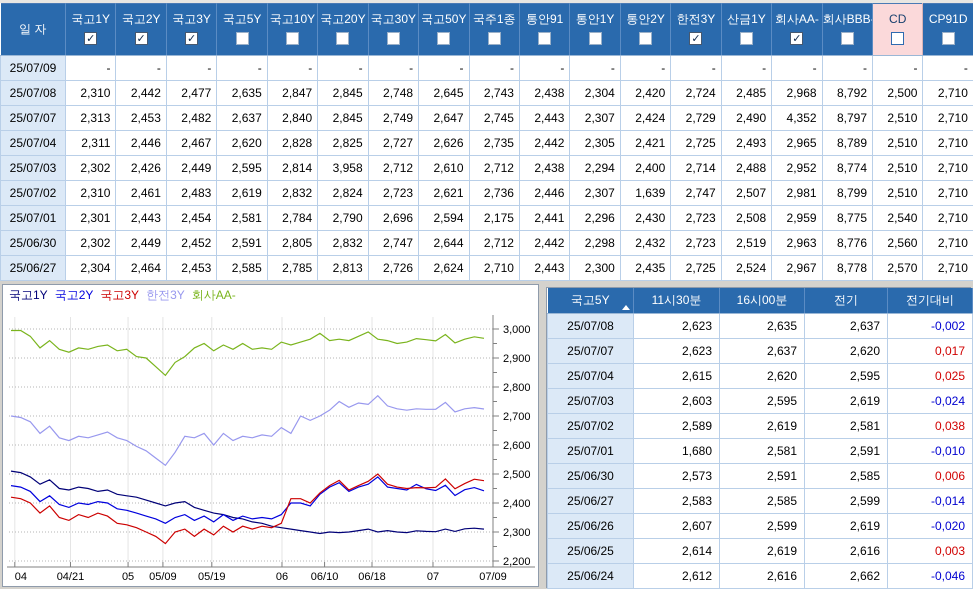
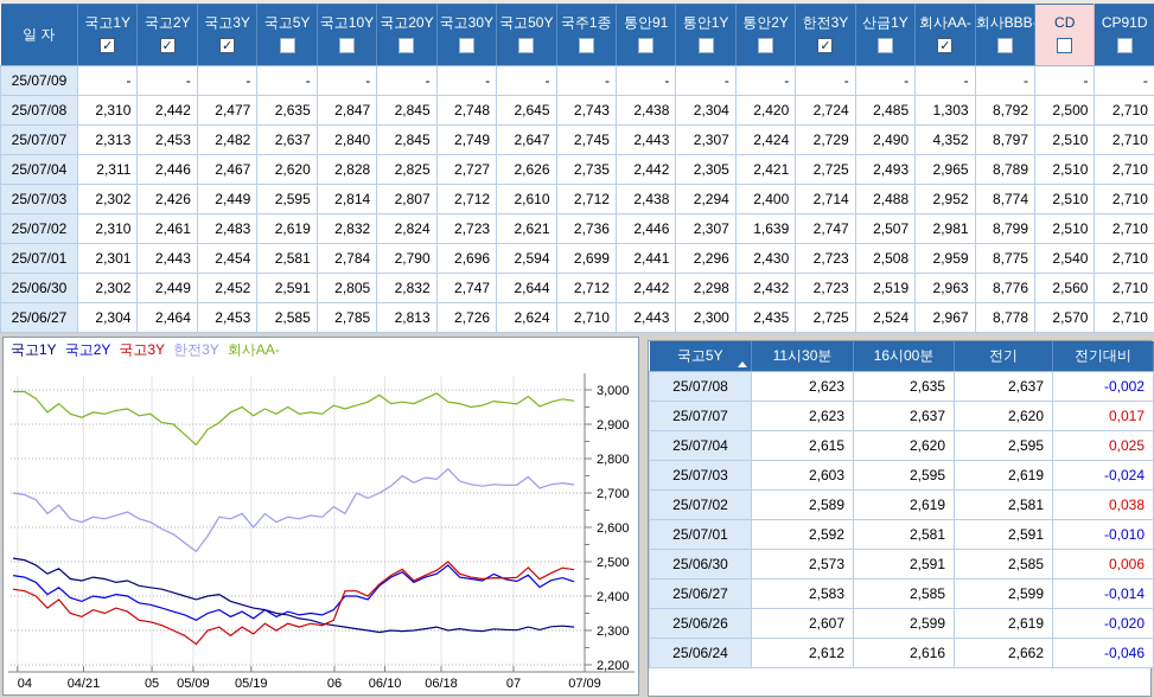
  일 자	국고1Y✓	국고2Y✓	국고3Y✓	국고5Y	국고10Y	국고20Y	국고30Y	국고50Y	국주1종	통안91	통안1Y	통안2Y	한전3Y✓	산금1Y	회사AA-✓	회사BBB	CD	CP91D
  25/07/09	-	-	-	-	-	-	-	-	-	-	-	-	-	-	-	-	-	-
- 25/07/08	2,310	2,442	2,477	2,635	2,847	2,845	2,748	2,645	2,743	2,438	2,304	2,420	2,724	2,485	2,968	8,792	2,500	2,710
+ 25/07/08	2,310	2,442	2,477	2,635	2,847	2,845	2,748	2,645	2,743	2,438	2,304	2,420	2,724	2,485	1,303	8,792	2,500	2,710
  25/07/07	2,313	2,453	2,482	2,637	2,840	2,845	2,749	2,647	2,745	2,443	2,307	2,424	2,729	2,490	4,352	8,797	2,510	2,710
  25/07/04	2,311	2,446	2,467	2,620	2,828	2,825	2,727	2,626	2,735	2,442	2,305	2,421	2,725	2,493	2,965	8,789	2,510	2,710
- 25/07/03	2,302	2,426	2,449	2,595	2,814	3,958	2,712	2,610	2,712	2,438	2,294	2,400	2,714	2,488	2,952	8,774	2,510	2,710
+ 25/07/03	2,302	2,426	2,449	2,595	2,814	2,807	2,712	2,610	2,712	2,438	2,294	2,400	2,714	2,488	2,952	8,774	2,510	2,710
  25/07/02	2,310	2,461	2,483	2,619	2,832	2,824	2,723	2,621	2,736	2,446	2,307	1,639	2,747	2,507	2,981	8,799	2,510	2,710
- 25/07/01	2,301	2,443	2,454	2,581	2,784	2,790	2,696	2,594	2,175	2,441	2,296	2,430	2,723	2,508	2,959	8,775	2,540	2,710
+ 25/07/01	2,301	2,443	2,454	2,581	2,784	2,790	2,696	2,594	2,699	2,441	2,296	2,430	2,723	2,508	2,959	8,775	2,540	2,710
  25/06/30	2,302	2,449	2,452	2,591	2,805	2,832	2,747	2,644	2,712	2,442	2,298	2,432	2,723	2,519	2,963	8,776	2,560	2,710
  25/06/27	2,304	2,464	2,453	2,585	2,785	2,813	2,726	2,624	2,710	2,443	2,300	2,435	2,725	2,524	2,967	8,778	2,570	2,710
  국고1Y 국고2Y 국고3Y 한전3Y 회사AA-
  3,000
  2,900
  2,800
  2,700
  2,600
  2,500
  2,400
  2,300
  2,200
  04
  04/21
  05
  05/09
  05/19
  06
  06/10
  06/18
  07
  07/09
  국고5Y	11시30분	16시00분	전기	전기대비
  25/07/08	2,623	2,635	2,637	-0,002
  25/07/07	2,623	2,637	2,620	0,017
  25/07/04	2,615	2,620	2,595	0,025
  25/07/03	2,603	2,595	2,619	-0,024
  25/07/02	2,589	2,619	2,581	0,038
- 25/07/01	1,680	2,581	2,591	-0,010
+ 25/07/01	2,592	2,581	2,591	-0,010
  25/06/30	2,573	2,591	2,585	0,006
  25/06/27	2,583	2,585	2,599	-0,014
  25/06/26	2,607	2,599	2,619	-0,020
- 25/06/25	2,614	2,619	2,616	0,003
  25/06/24	2,612	2,616	2,662	-0,046
